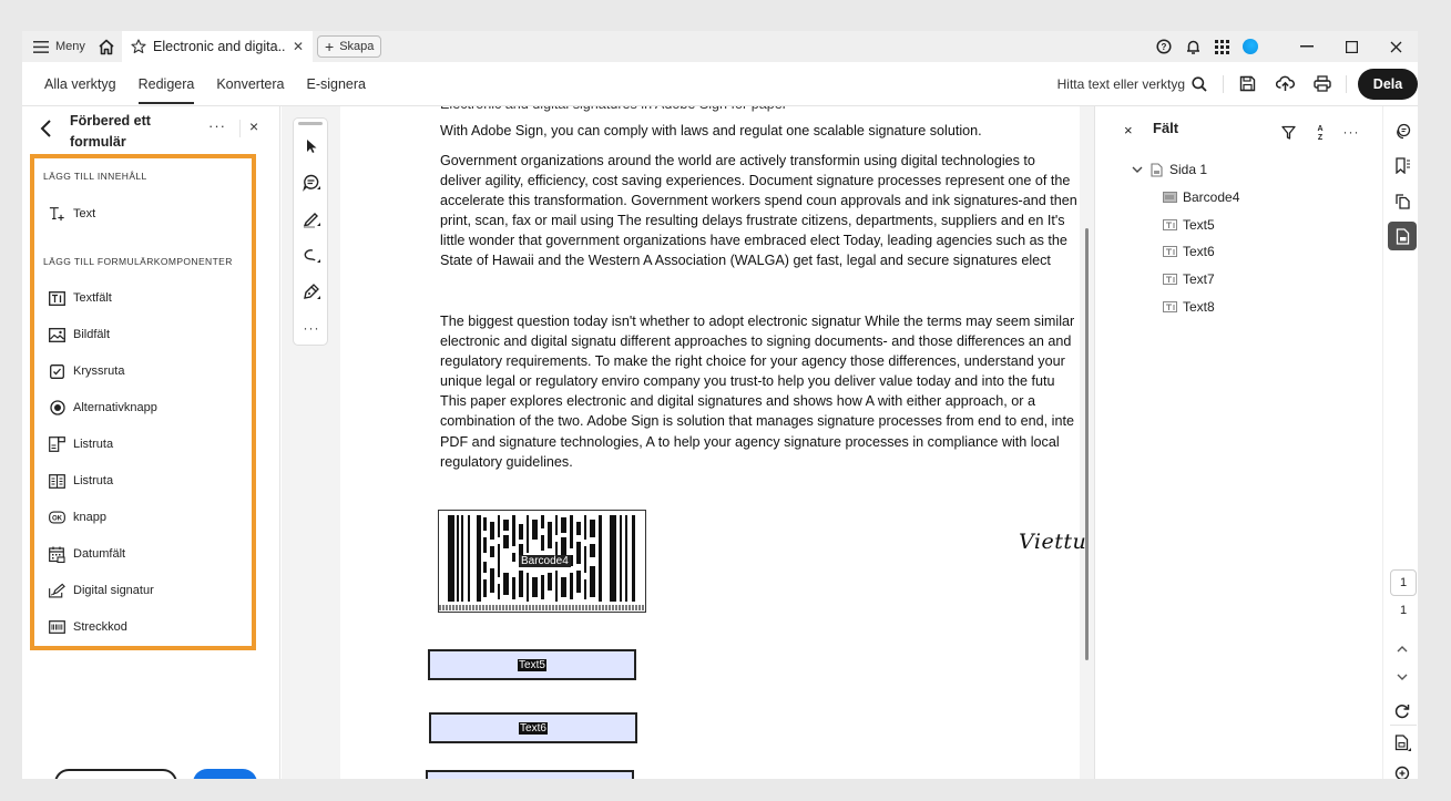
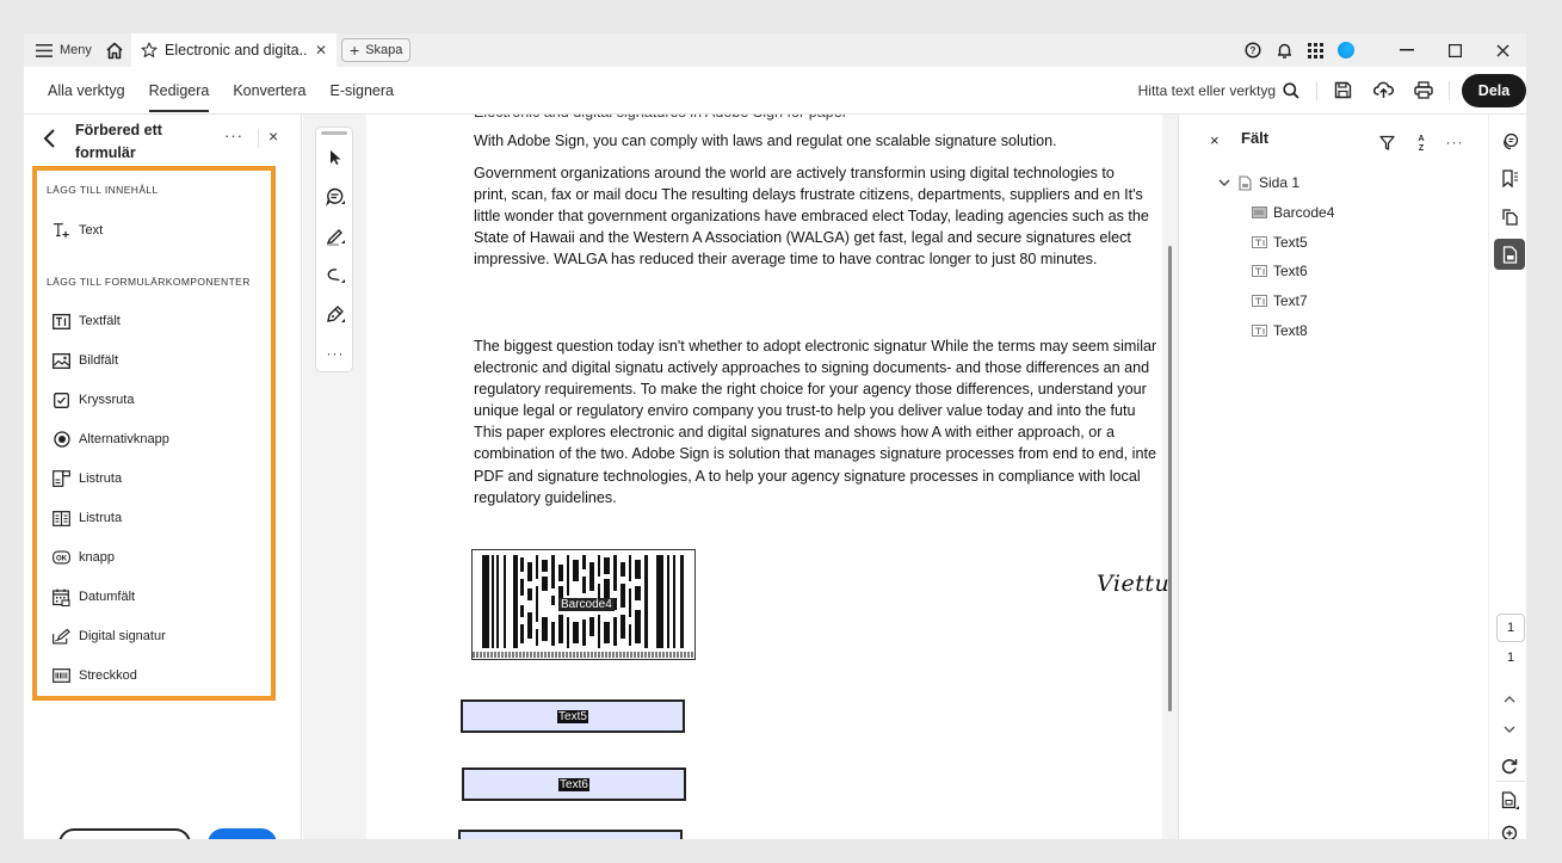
  Meny
  Electronic and digita..
  ✕
  +
  Skapa
  ?
  Alla verktyg
  Redigera
  Konvertera
  E-signera
  Hitta text eller verktyg
  Dela
  Förbered ett
  formulär
  ···
  ×
  LÄGG TILL INNEHÅLL
  Text
  LÄGG TILL FORMULÄRKOMPONENTER
  Textfält
  Bildfält
  Kryssruta
  Alternativknapp
  Listruta
  Listruta
  knapp
  Datumfält
  Digital signatur
  Streckkod
  ···
  With Adobe Sign, you can comply with laws and regulat one scalable signature solution.
  Government organizations around the world are actively transformin using digital technologies to
- deliver agility, efficiency, cost saving experiences. Document signature processes represent one of the
- accelerate this transformation. Government workers spend coun approvals and ink signatures-and then
- print, scan, fax or mail using The resulting delays frustrate citizens, departments, suppliers and en It's
+ print, scan, fax or mail docu The resulting delays frustrate citizens, departments, suppliers and en It's
  little wonder that government organizations have embraced elect Today, leading agencies such as the
  State of Hawaii and the Western A Association (WALGA) get fast, legal and secure signatures elect
+ impressive. WALGA has reduced their average time to have contrac longer to just 80 minutes.
  The biggest question today isn't whether to adopt electronic signatur While the terms may seem similar
- electronic and digital signatu different approaches to signing documents- and those differences an and
+ electronic and digital signatu actively approaches to signing documents- and those differences an and
  regulatory requirements. To make the right choice for your agency those differences, understand your
  unique legal or regulatory enviro company you trust-to help you deliver value today and into the futu
  This paper explores electronic and digital signatures and shows how A with either approach, or a
  combination of the two. Adobe Sign is solution that manages signature processes from end to end, inte
  PDF and signature technologies, A to help your agency signature processes in compliance with local
  regulatory guidelines.
  Barcode4
  Viettu
  Text5
  Text6
  ×
  Fält
  ···
  Sida 1
  Barcode4
  Text5
  Text6
  Text7
  Text8
  1
  1
